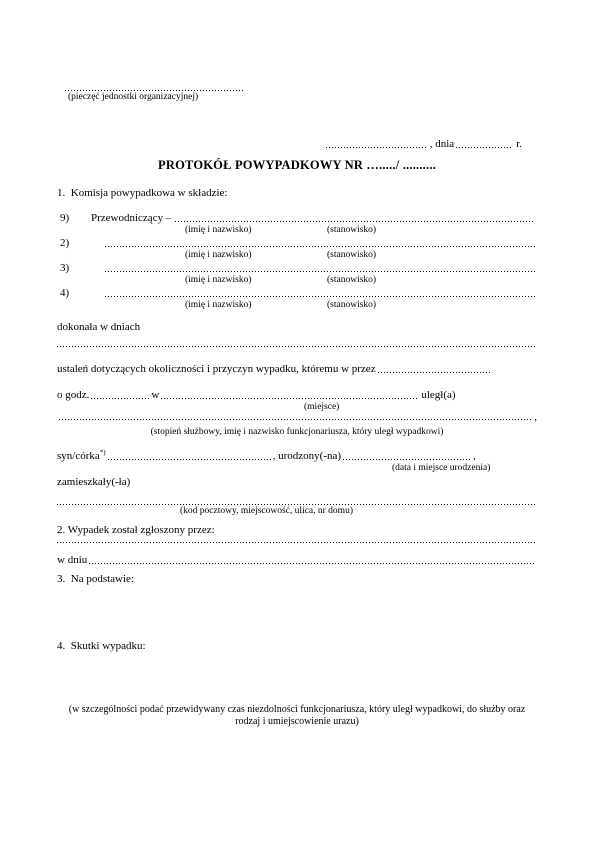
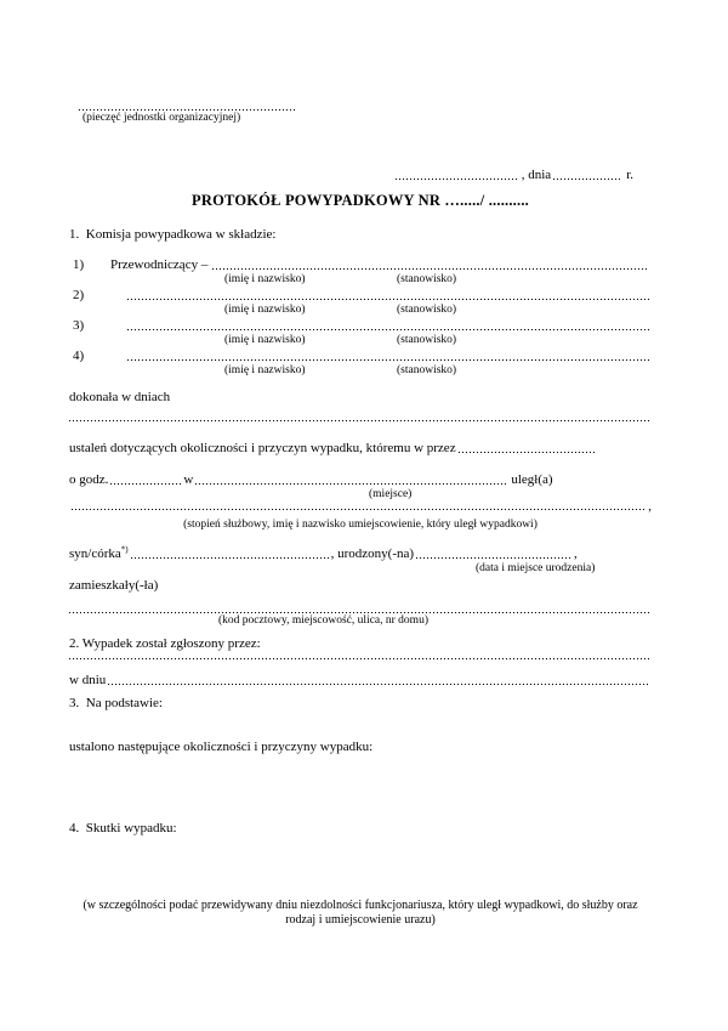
  (pieczęć jednostki organizacyjnej)
  , dnia
  r.
  PROTOKÓŁ POWYPADKOWY NR …...../ ..........
  1. Komisja powypadkowa w składzie:
- 9)
+ 1)
  Przewodniczący –
  (imię i nazwisko)
  (stanowisko)
  2)
  (imię i nazwisko)
  (stanowisko)
  3)
  (imię i nazwisko)
  (stanowisko)
  4)
  (imię i nazwisko)
  (stanowisko)
  dokonała w dniach
  ustaleń dotyczących okoliczności i przyczyn wypadku, któremu w przez
  o godz.
  w
  uległ(a)
  (miejsce)
  ,
- (stopień służbowy, imię i nazwisko funkcjonariusza, który uległ wypadkowi)
+ (stopień służbowy, imię i nazwisko umiejscowienie, który uległ wypadkowi)
  syn/córka*)
  , urodzony(-na)
  ,
  (data i miejsce urodzenia)
  zamieszkały(-ła)
  (kod pocztowy, miejscowość, ulica, nr domu)
  2. Wypadek został zgłoszony przez:
  w dniu
  3. Na podstawie:
+ ustalono następujące okoliczności i przyczyny wypadku:
  4. Skutki wypadku:
- (w szczególności podać przewidywany czas niezdolności funkcjonariusza, który uległ wypadkowi, do służby oraz rodzaj i umiejscowienie urazu)
+ (w szczególności podać przewidywany dniu niezdolności funkcjonariusza, który uległ wypadkowi, do służby oraz rodzaj i umiejscowienie urazu)
